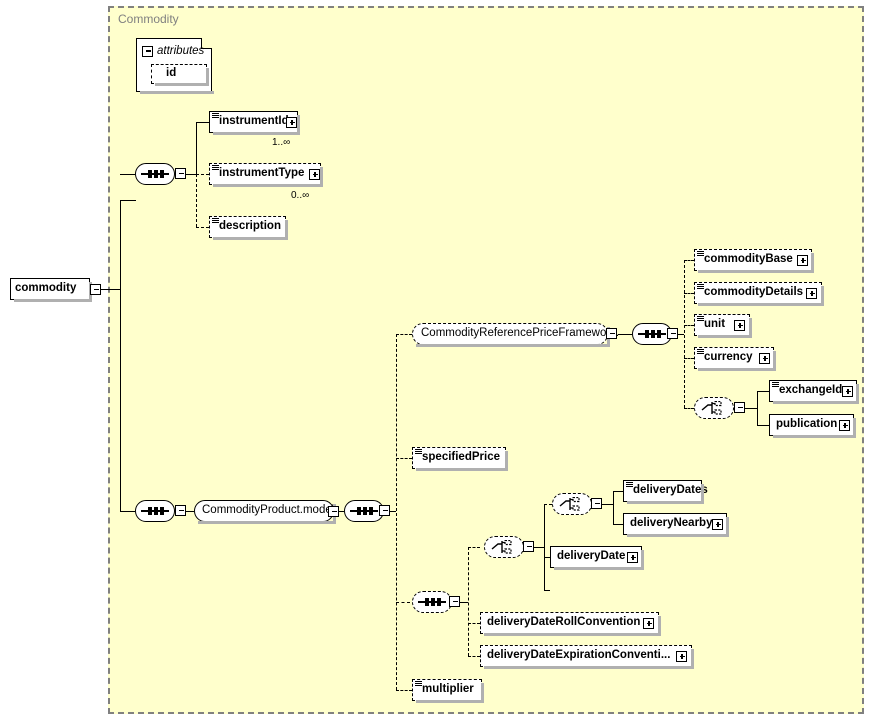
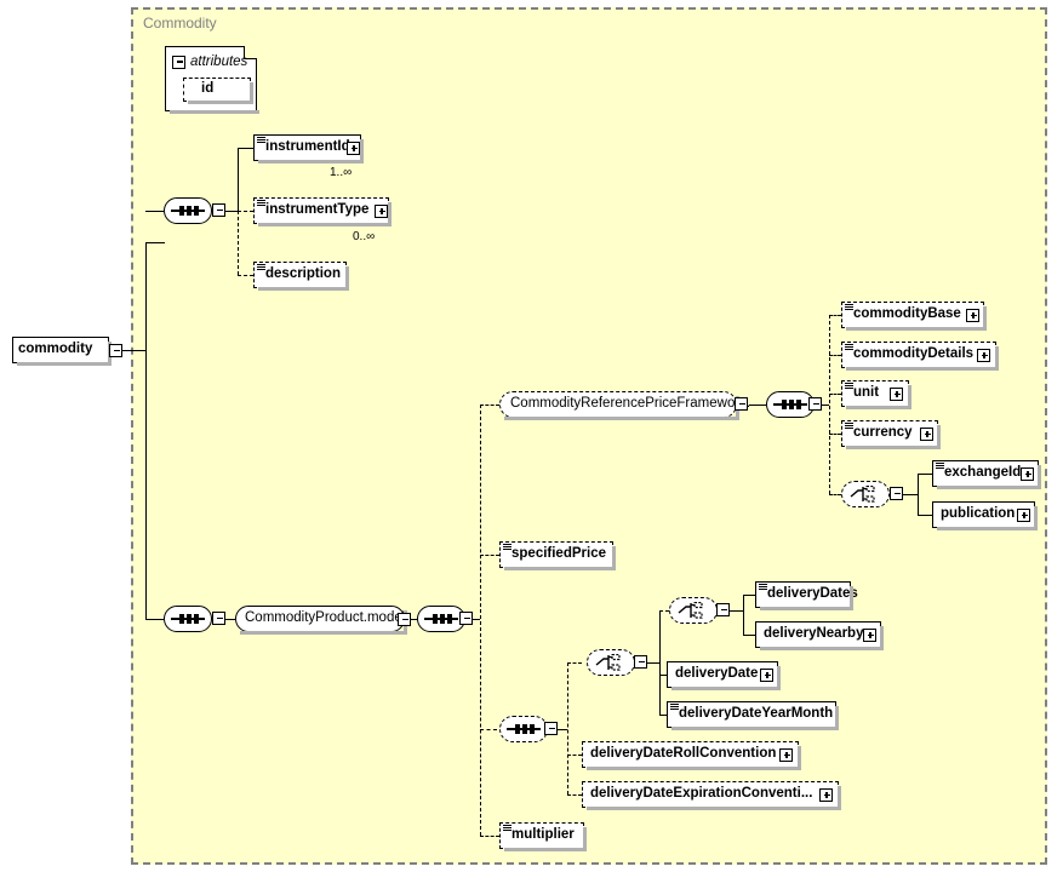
  Commodity
  commodity
  attributes
  id
  instrumentI
  1..∞
  instrumentType
  0..∞
  description
  CommodityProduct.mod
  CommodityReferencePriceFramewo.
  commodityBase
  commodityDetails
  unit
  currency
  exchangeId
  publication
  specifiedPrice
  deliveryDates
  deliveryNearby
  deliveryDate
+ deliveryDateYearMonth
  deliveryDateRollConvention
  deliveryDateExpirationConventi...
  multiplier
